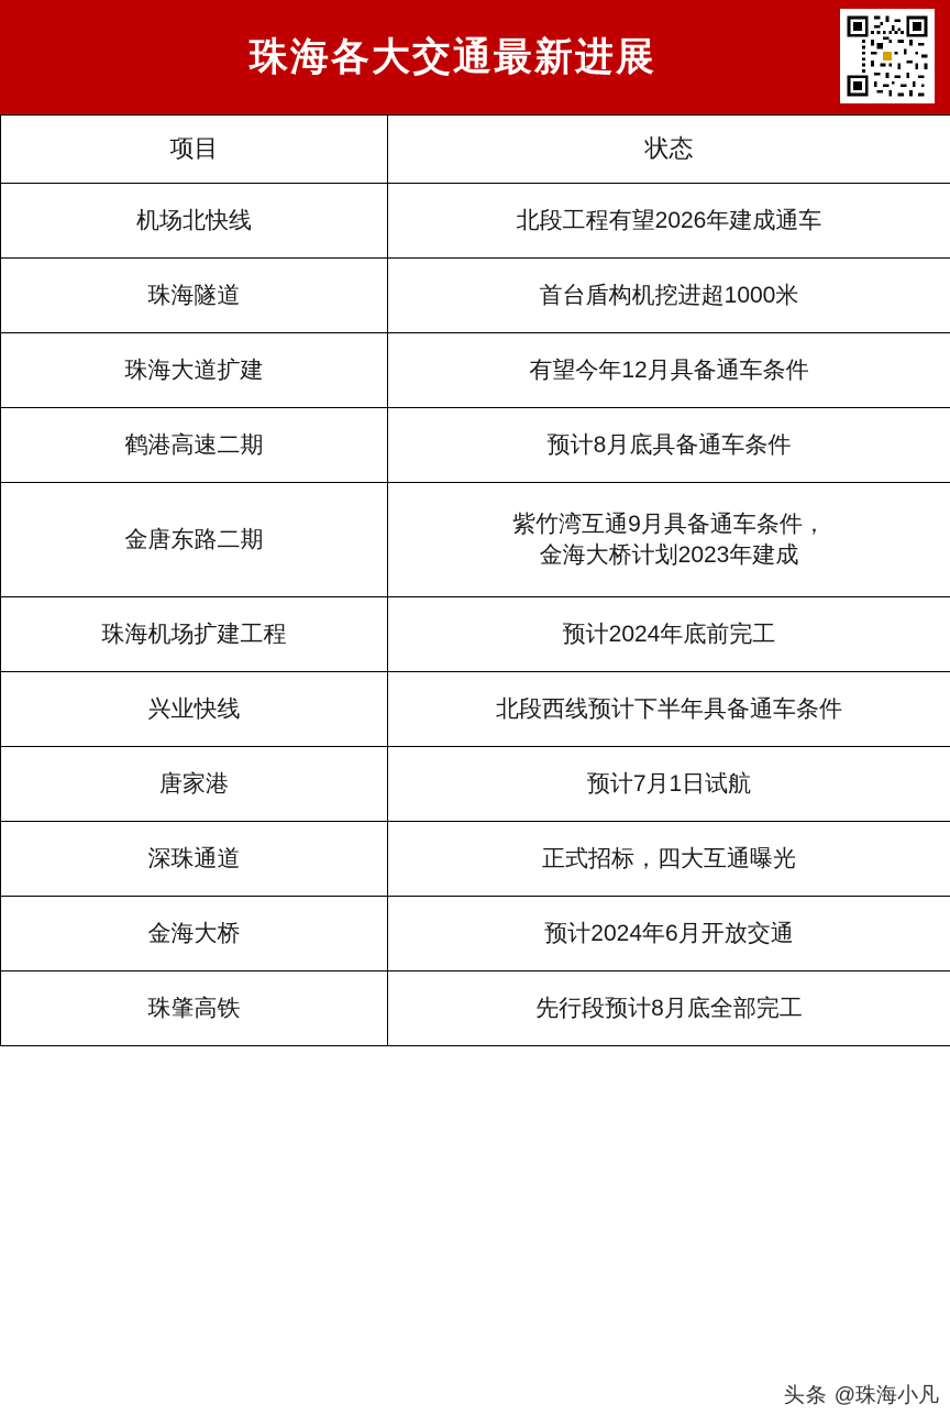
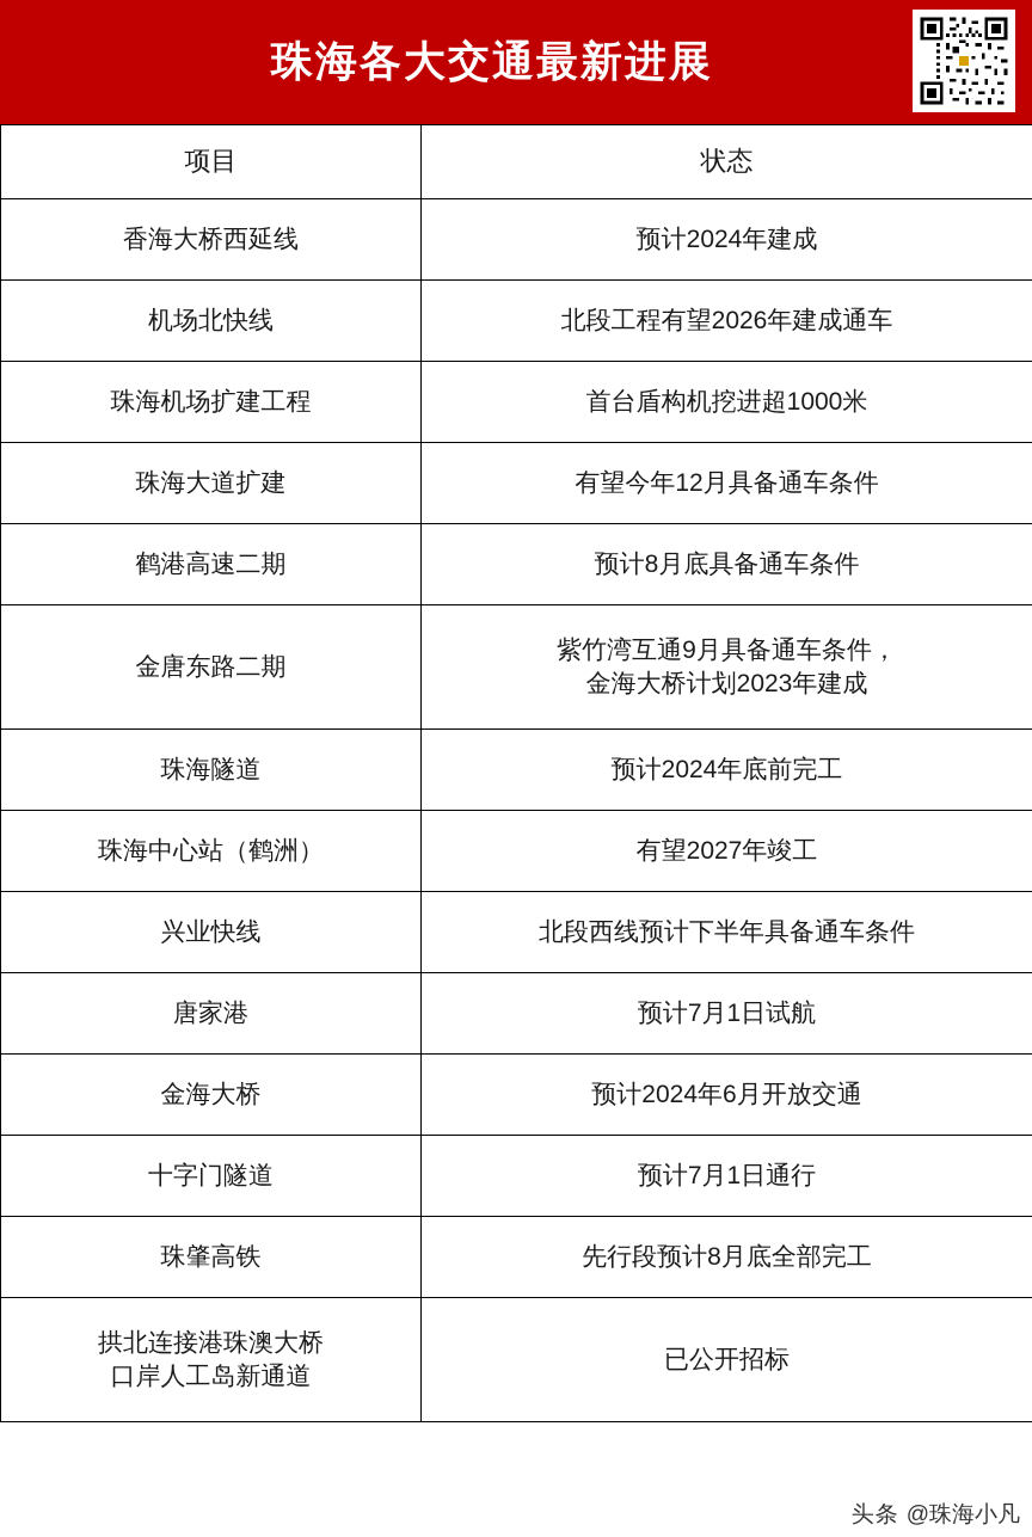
  珠海各大交通最新进展
  项目	状态
+ 香海大桥西延线	预计2024年建成
  机场北快线	北段工程有望2026年建成通车
- 珠海隧道	首台盾构机挖进超1000米
+ 珠海机场扩建工程	首台盾构机挖进超1000米
  珠海大道扩建	有望今年12月具备通车条件
  鹤港高速二期	预计8月底具备通车条件
  金唐东路二期	紫竹湾互通9月具备通车条件， 金海大桥计划2023年建成
- 珠海机场扩建工程	预计2024年底前完工
+ 珠海隧道	预计2024年底前完工
+ 珠海中心站（鹤洲）	有望2027年竣工
  兴业快线	北段西线预计下半年具备通车条件
  唐家港	预计7月1日试航
- 深珠通道	正式招标，四大互通曝光
  金海大桥	预计2024年6月开放交通
+ 十字门隧道	预计7月1日通行
  珠肇高铁	先行段预计8月底全部完工
+ 拱北连接港珠澳大桥 口岸人工岛新通道	已公开招标
  头条
  @珠海小凡
